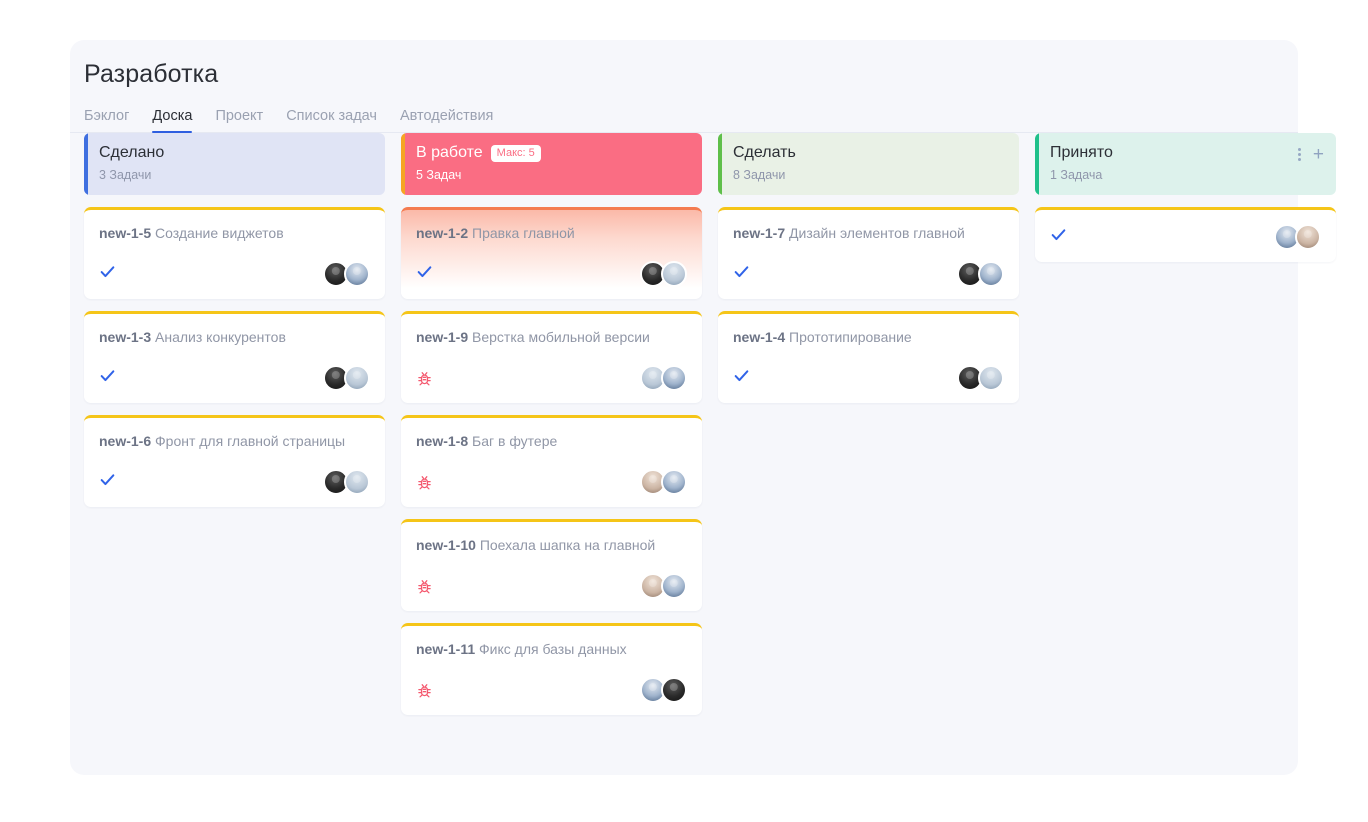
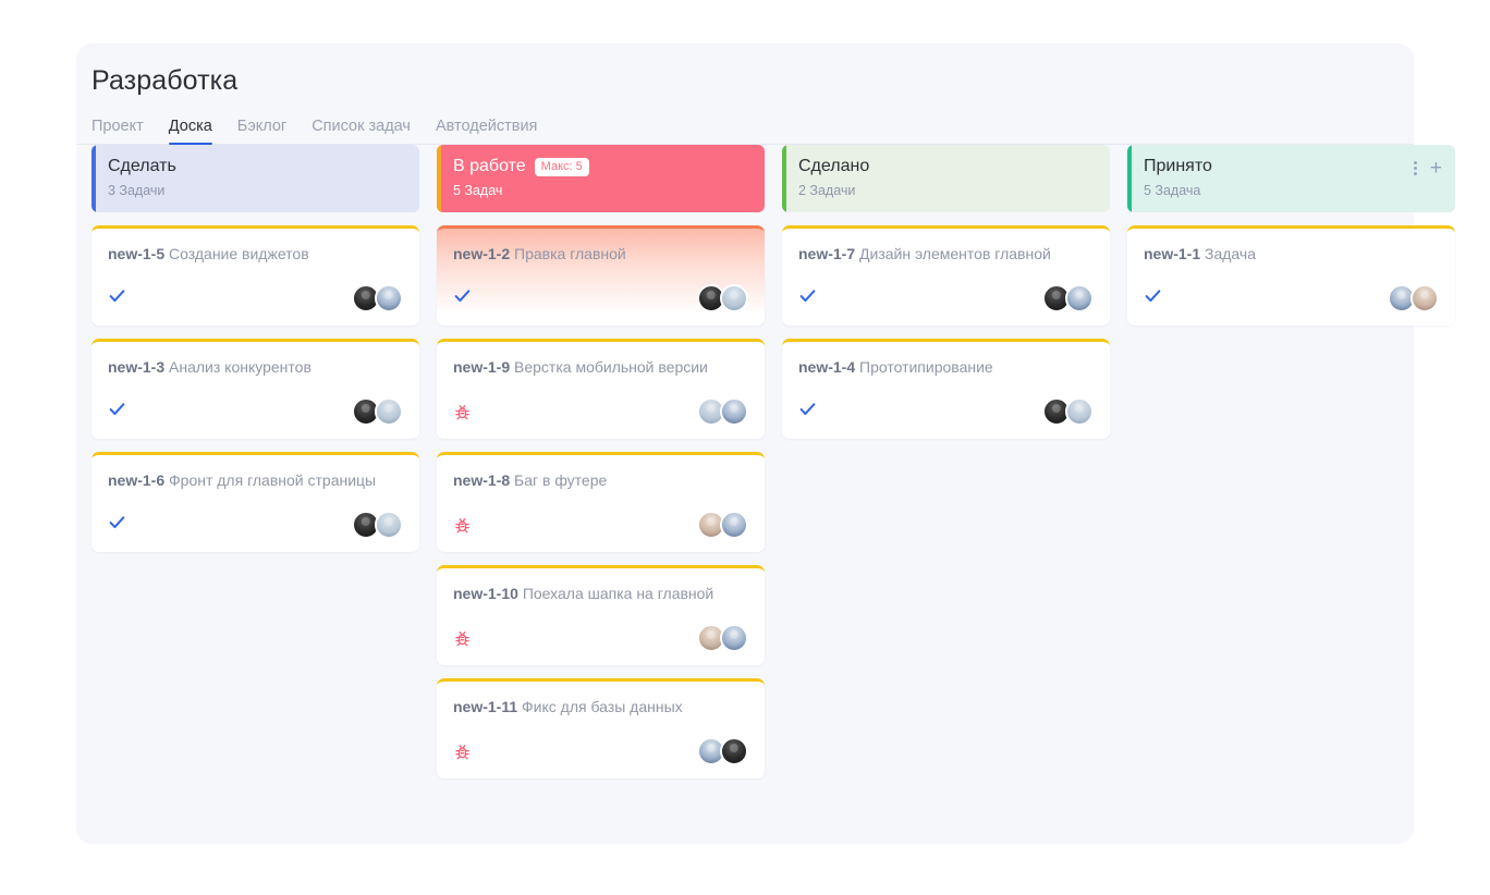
  Разработка
- Бэклог
+ Проект
  Доска
- Проект
+ Бэклог
  Список задач
  Автодействия
- Сделано
+ Сделать
  3 Задачи
  new-1-5 Создание виджетов
  new-1-3 Анализ конкурентов
  new-1-6 Фронт для главной страницы
  В работе
  Макс: 5
  5 Задач
  new-1-2 Правка главной
  new-1-9 Верстка мобильной версии
  new-1-8 Баг в футере
  new-1-10 Поехала шапка на главной
  new-1-11 Фикс для базы данных
- Сделать
+ Сделано
- 8 Задачи
+ 2 Задачи
  new-1-7 Дизайн элементов главной
  new-1-4 Прототипирование
  Принято
- 1 Задача
+ 5 Задача
  +
+ new-1-1 Задача
